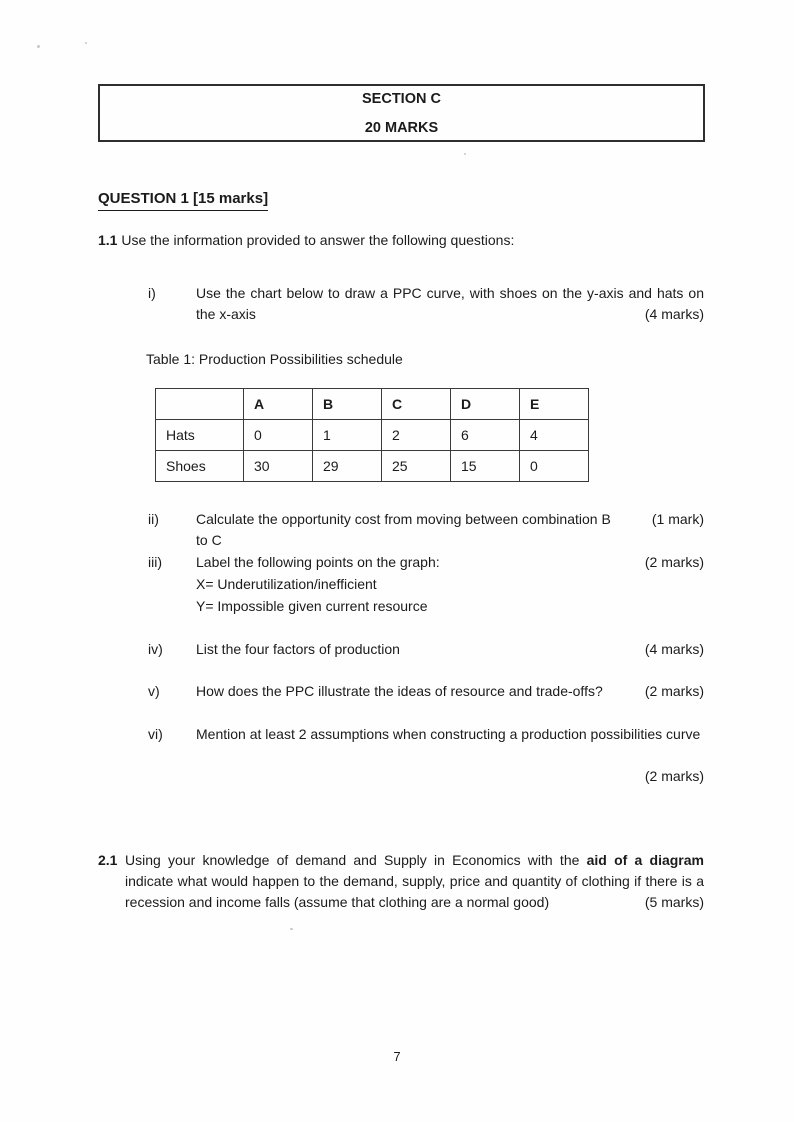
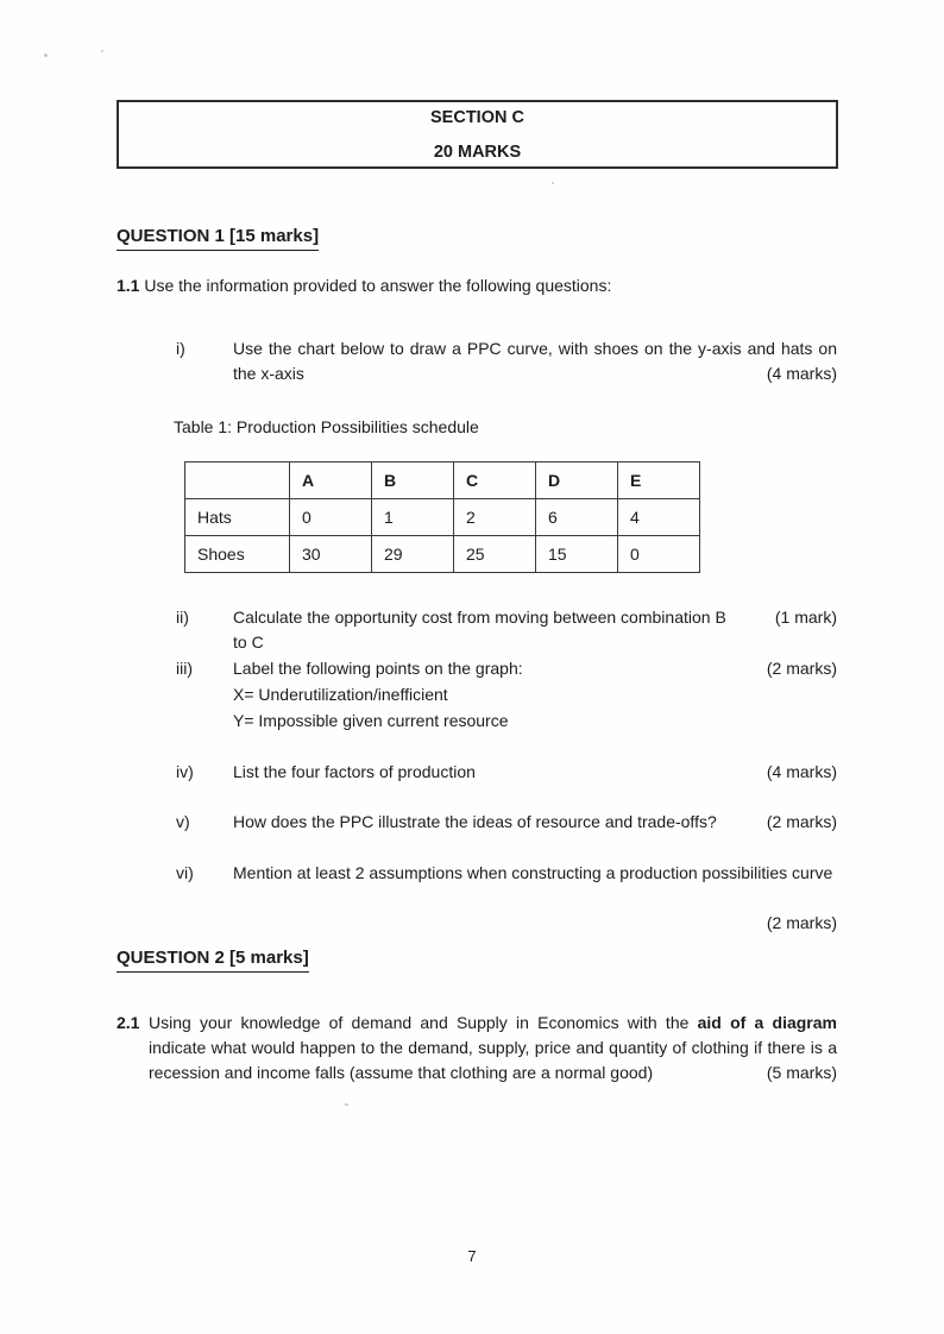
  SECTION C
  20 MARKS
  QUESTION 1 [15 marks]
  1.1 Use the information provided to answer the following questions:
  i)
  Use the chart below to draw a PPC curve, with shoes on the y-axis and hats on the x-axis
  (4 marks)
  Table 1: Production Possibilities schedule
  	A	B	C	D	E
  Hats	0	1	2	6	4
  Shoes	30	29	25	15	0
  ii)
  Calculate the opportunity cost from moving between combination B to C
  (1 mark)
  iii)
  Label the following points on the graph:
  (2 marks)
  X= Underutilization/inefficient
  Y= Impossible given current resource
  iv)
  List the four factors of production
  (4 marks)
  v)
  How does the PPC illustrate the ideas of resource and trade-offs?
  (2 marks)
  vi)
  Mention at least 2 assumptions when constructing a production possibilities curve
  (2 marks)
+ QUESTION 2 [5 marks]
  2.1
  Using your knowledge of demand and Supply in Economics with the aid of a diagram indicate what would happen to the demand, supply, price and quantity of clothing if there is a recession and income falls (assume that clothing are a normal good)
  (5 marks)
  7
